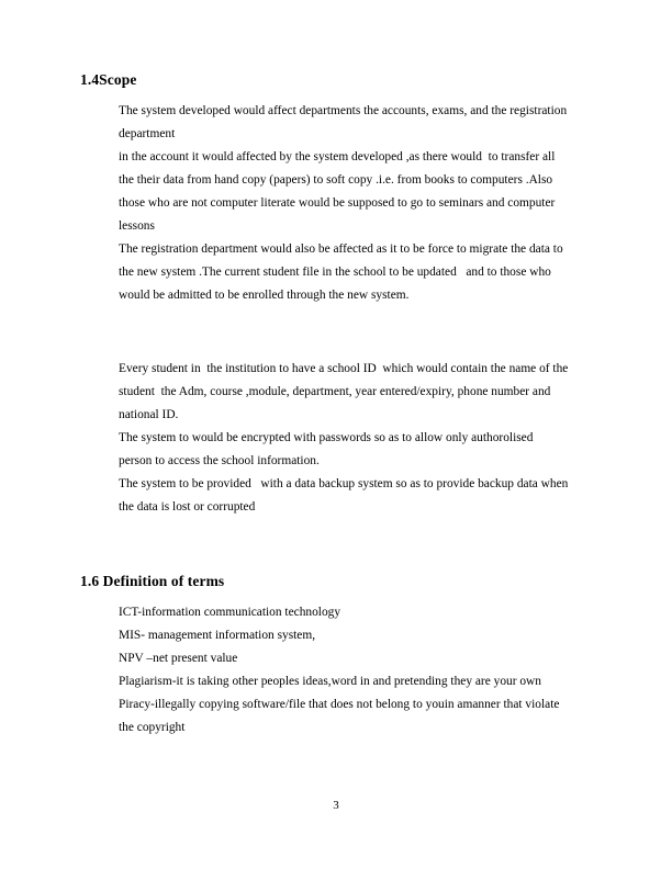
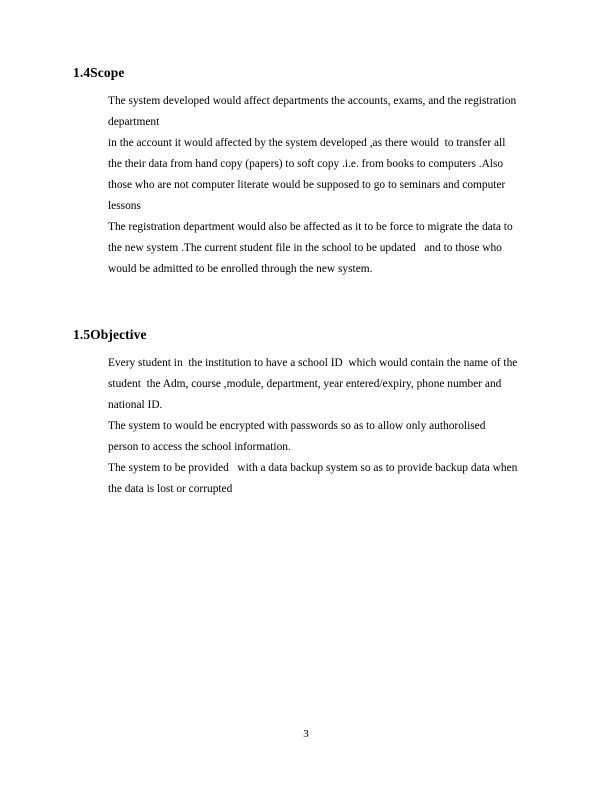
  1.4Scope
  The system developed would affect departments the accounts, exams, and the registration
  department
  in the account it would affected by the system developed ,as there would to transfer all
  the their data from hand copy (papers) to soft copy .i.e. from books to computers .Also
  those who are not computer literate would be supposed to go to seminars and computer
  lessons
  The registration department would also be affected as it to be force to migrate the data to
  the new system .The current student file in the school to be updated and to those who
  would be admitted to be enrolled through the new system.
+ 1.5Objective
  Every student in the institution to have a school ID which would contain the name of the
  student the Adm, course ,module, department, year entered/expiry, phone number and
  national ID.
  The system to would be encrypted with passwords so as to allow only authorolised
  person to access the school information.
  The system to be provided with a data backup system so as to provide backup data when
  the data is lost or corrupted
- 1.6 Definition of terms
- ICT-information communication technology
- MIS- management information system,
- NPV –net present value
- Plagiarism-it is taking other peoples ideas,word in and pretending they are your own
- Piracy-illegally copying software/file that does not belong to youin amanner that violate
- the copyright
  3
